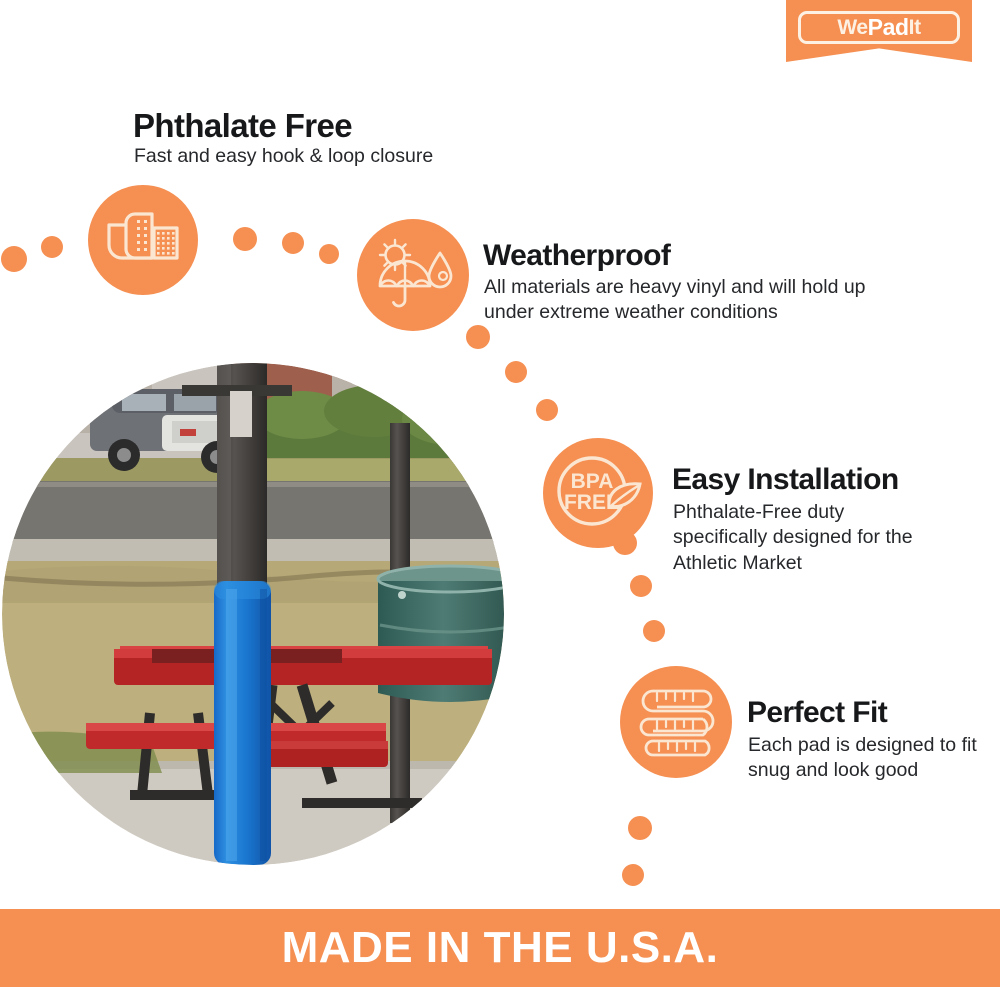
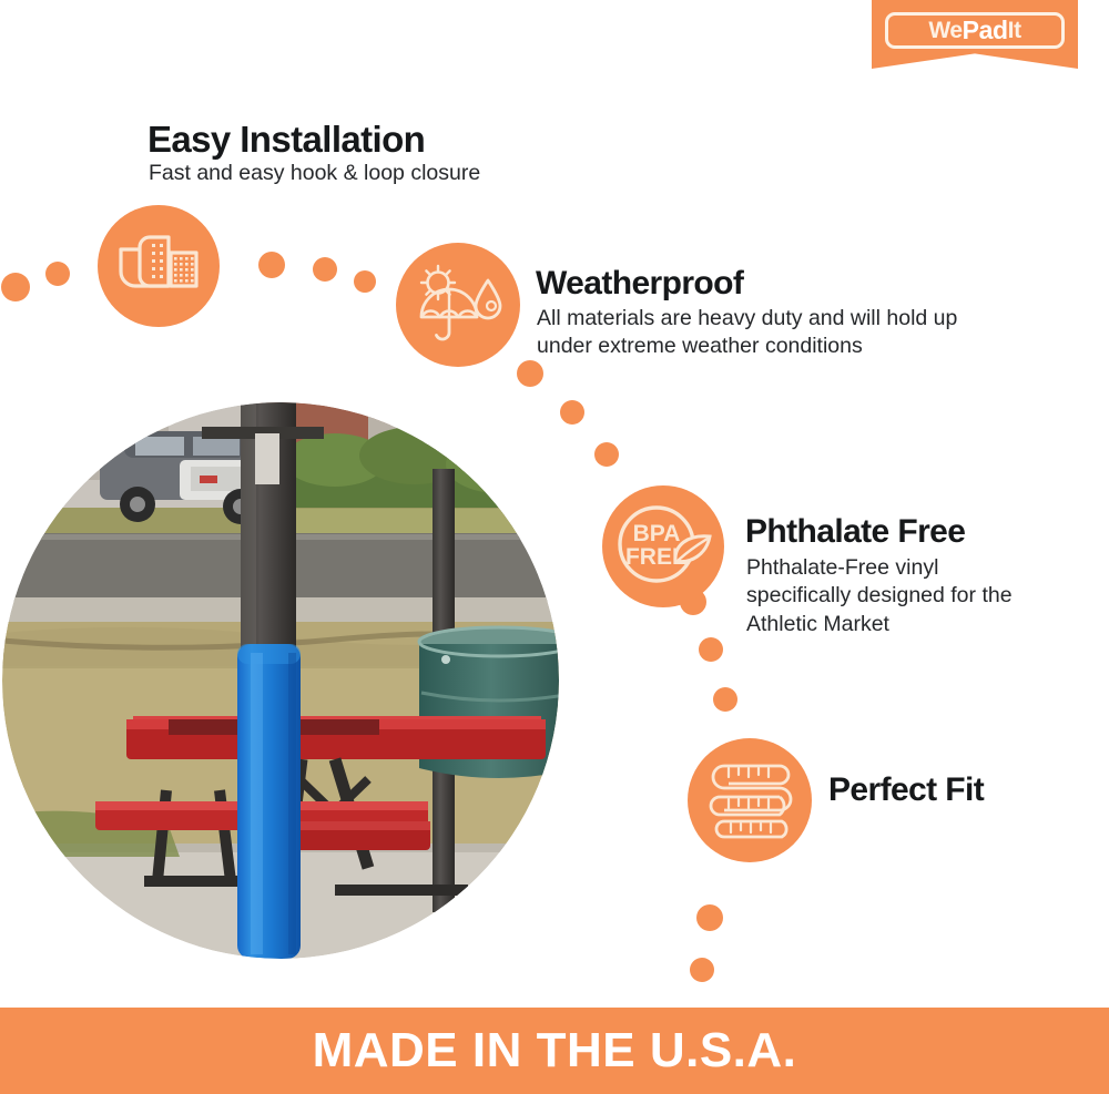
  We
  Pad
  It
- Phthalate Free
+ Easy Installation
  Fast and easy hook & loop closure
  Weatherproof
- All materials are heavy vinyl and will hold up under extreme weather conditions
+ All materials are heavy duty and will hold up under extreme weather conditions
- Easy Installation
+ Phthalate Free
- Phthalate-Free duty specifically designed for the Athletic Market
+ Phthalate-Free vinyl specifically designed for the Athletic Market
  BPA
  FRE
  Perfect Fit
- Each pad is designed to fit snug and look good
  MADE IN THE U.S.A.
